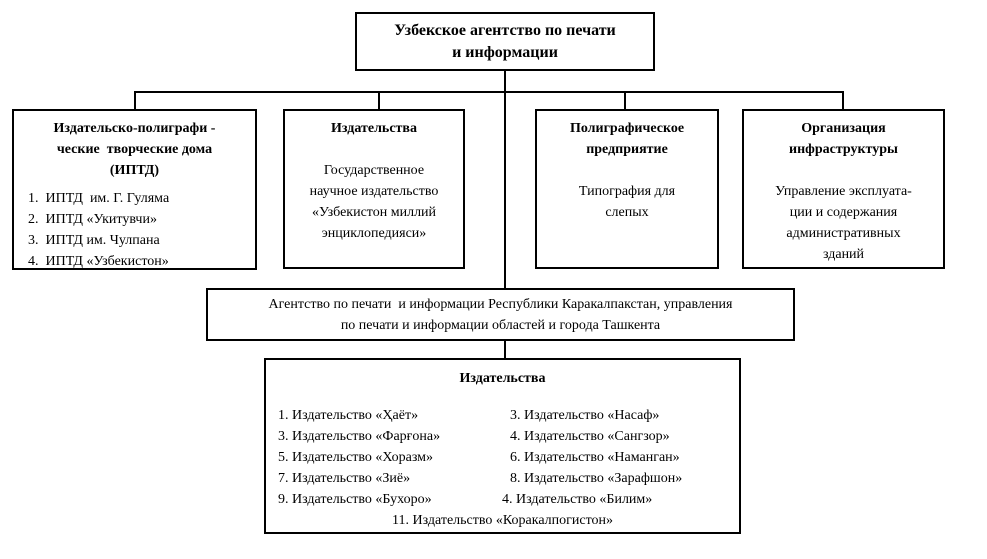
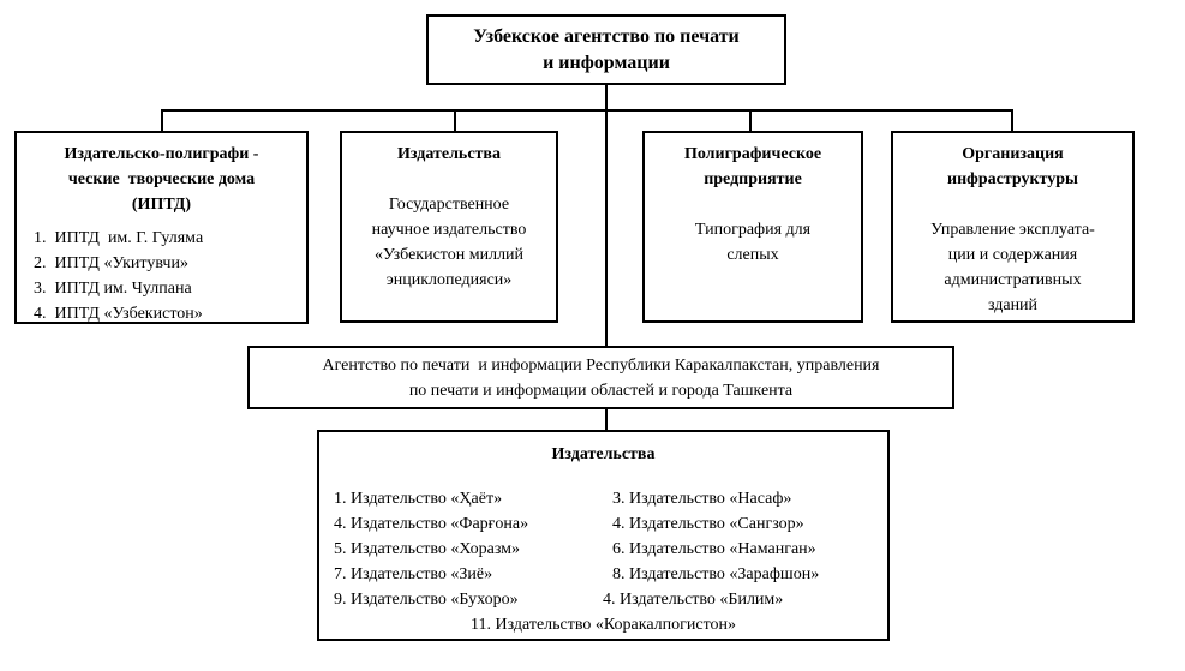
  Узбекское агентство по печати
  и информации
  Издательско-полиграфи -
  ческие творческие дома
  (ИПТД)
  1. ИПТД им. Г. Гуляма
  2. ИПТД «Укитувчи»
  3. ИПТД им. Чулпана
  4. ИПТД «Узбекистон»
  Издательства
  Государственное
  научное издательство
  «Узбекистон миллий
  энциклопедияси»
  Полиграфическое
  предприятие
  Типография для
  слепых
  Организация
  инфраструктуры
  Управление эксплуата-
  ции и содержания
  административных
  зданий
  Агентство по печати и информации Республики Каракалпакстан, управления
  по печати и информации областей и города Ташкента
  Издательства
  1. Издательство «Ҳаёт»
- 3. Издательство «Фарғона»
+ 4. Издательство «Фарғона»
  5. Издательство «Хоразм»
  7. Издательство «Зиё»
  9. Издательство «Бухоро»
  3. Издательство «Насаф»
  4. Издательство «Сангзор»
  6. Издательство «Наманган»
  8. Издательство «Зарафшон»
  4. Издательство «Билим»
  11. Издательство «Коракалпогистон»
